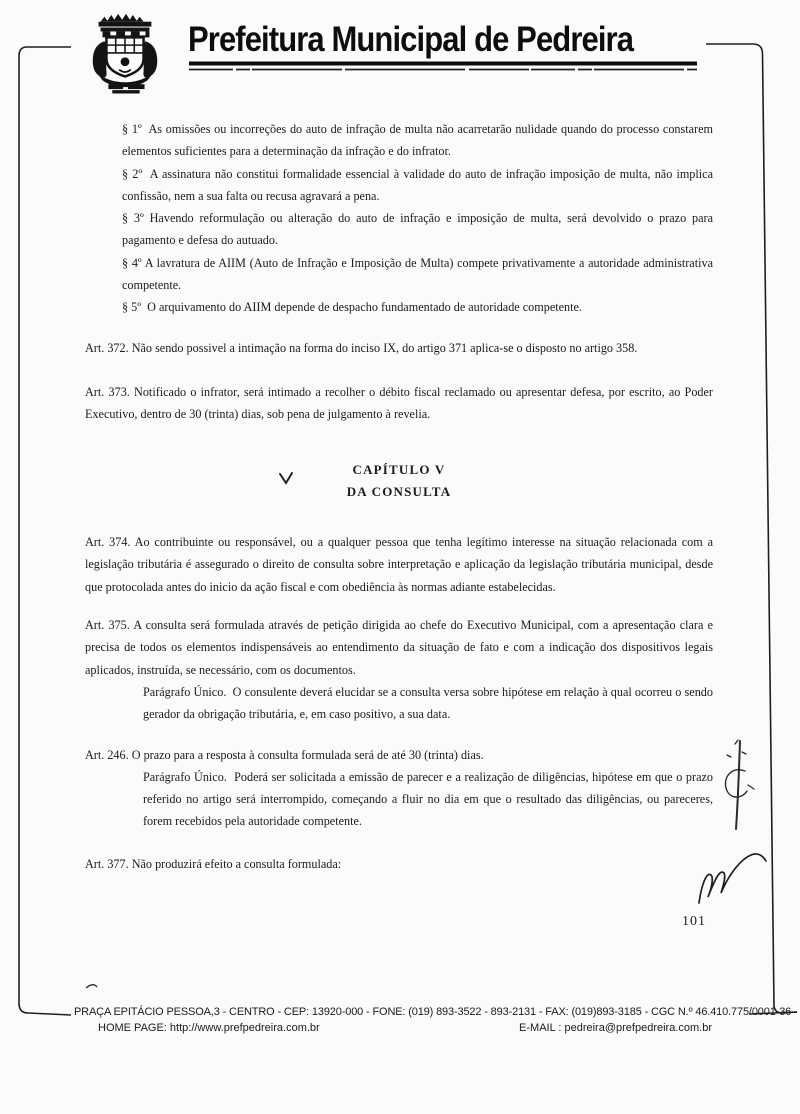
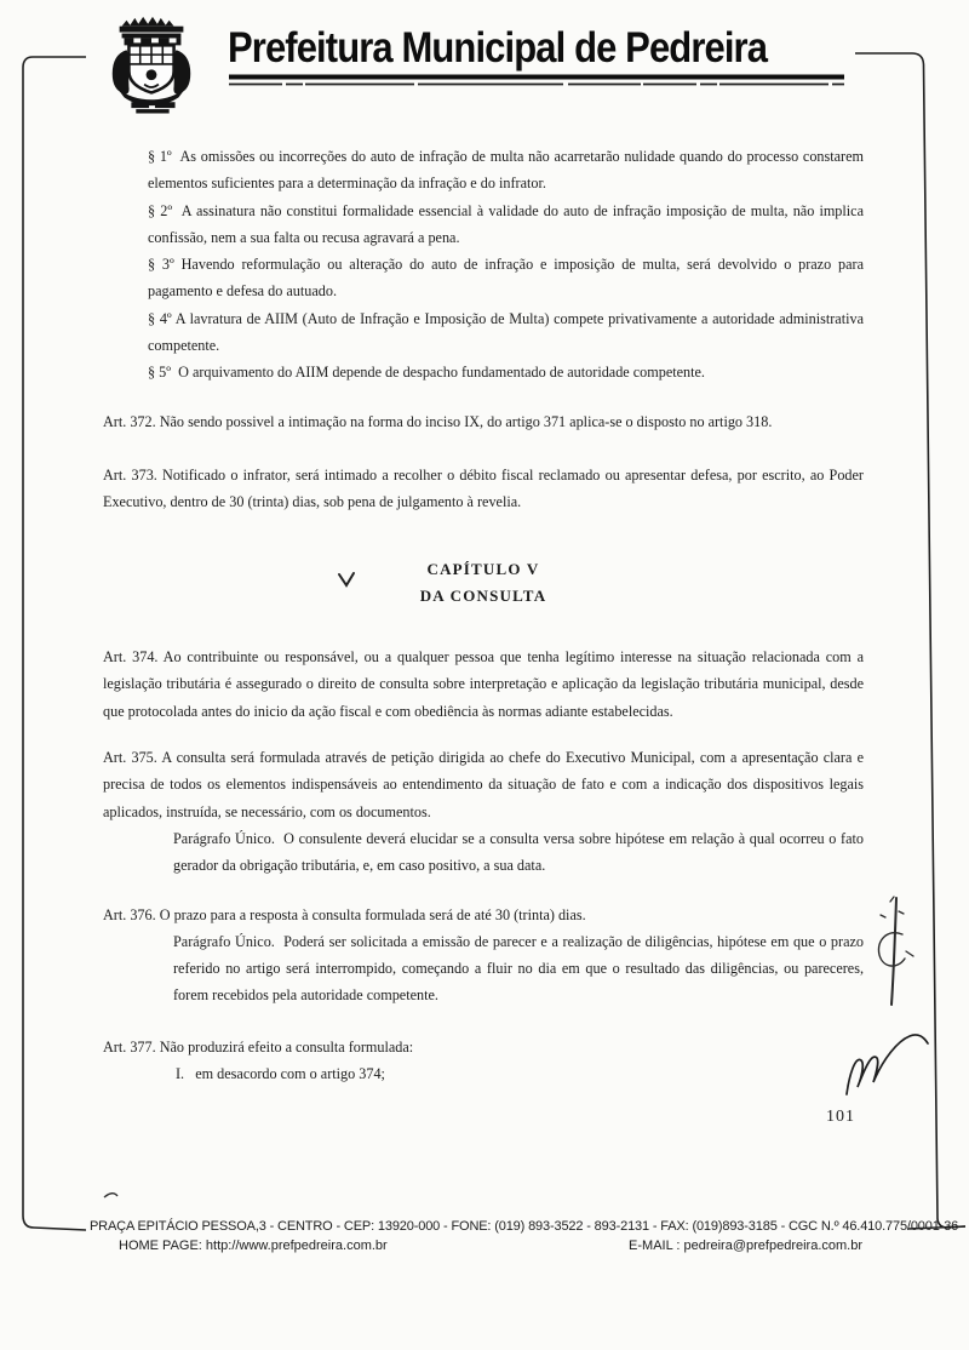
  Prefeitura Municipal de Pedreira
  § 1º As omissões ou incorreções do auto de infração de multa não acarretarão nulidade quando do processo constarem elementos suficientes para a determinação da infração e do infrator.
  § 2º A assinatura não constitui formalidade essencial à validade do auto de infração imposição de multa, não implica confissão, nem a sua falta ou recusa agravará a pena.
  § 3º Havendo reformulação ou alteração do auto de infração e imposição de multa, será devolvido o prazo para pagamento e defesa do autuado.
  § 4º A lavratura de AIIM (Auto de Infração e Imposição de Multa) compete privativamente a autoridade administrativa competente.
  § 5º O arquivamento do AIIM depende de despacho fundamentado de autoridade competente.
- Art. 372. Não sendo possivel a intimação na forma do inciso IX, do artigo 371 aplica-se o disposto no artigo 358.
+ Art. 372. Não sendo possivel a intimação na forma do inciso IX, do artigo 371 aplica-se o disposto no artigo 318.
  Art. 373. Notificado o infrator, será intimado a recolher o débito fiscal reclamado ou apresentar defesa, por escrito, ao Poder Executivo, dentro de 30 (trinta) dias, sob pena de julgamento à revelia.
  CAPÍTULO V
  DA CONSULTA
  Art. 374. Ao contribuinte ou responsável, ou a qualquer pessoa que tenha legítimo interesse na situação relacionada com a legislação tributária é assegurado o direito de consulta sobre interpretação e aplicação da legislação tributária municipal, desde que protocolada antes do inicio da ação fiscal e com obediência às normas adiante estabelecidas.
  Art. 375. A consulta será formulada através de petição dirigida ao chefe do Executivo Municipal, com a apresentação clara e precisa de todos os elementos indispensáveis ao entendimento da situação de fato e com a indicação dos dispositivos legais aplicados, instruída, se necessário, com os documentos.
- Parágrafo Único. O consulente deverá elucidar se a consulta versa sobre hipótese em relação à qual ocorreu o sendo gerador da obrigação tributária, e, em caso positivo, a sua data.
+ Parágrafo Único. O consulente deverá elucidar se a consulta versa sobre hipótese em relação à qual ocorreu o fato gerador da obrigação tributária, e, em caso positivo, a sua data.
- Art. 246. O prazo para a resposta à consulta formulada será de até 30 (trinta) dias.
+ Art. 376. O prazo para a resposta à consulta formulada será de até 30 (trinta) dias.
  Parágrafo Único. Poderá ser solicitada a emissão de parecer e a realização de diligências, hipótese em que o prazo referido no artigo será interrompido, começando a fluir no dia em que o resultado das diligências, ou pareceres, forem recebidos pela autoridade competente.
  Art. 377. Não produzirá efeito a consulta formulada:
+ I. em desacordo com o artigo 374;
  101
  PRAÇA EPITÁCIO PESSOA,3 - CENTRO - CEP: 13920-000 - FONE: (019) 893-3522 - 893-2131 - FAX: (019)893-3185 - CGC N.º 46.410.775/
  HOME PAGE: http://www.prefpedreira.com.br
  E-MAIL : pedreira@prefpedreira.com.br
